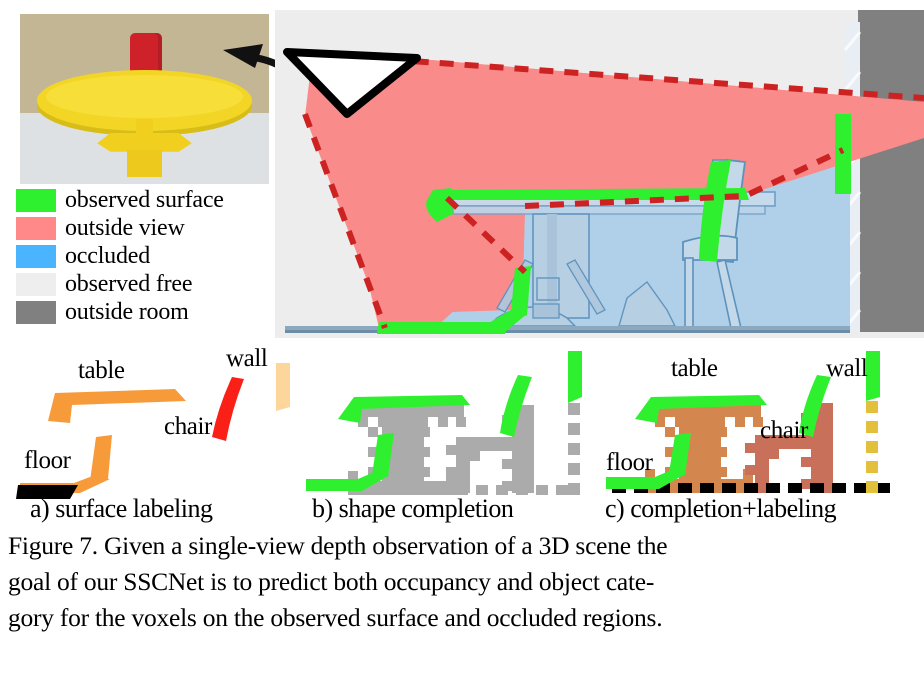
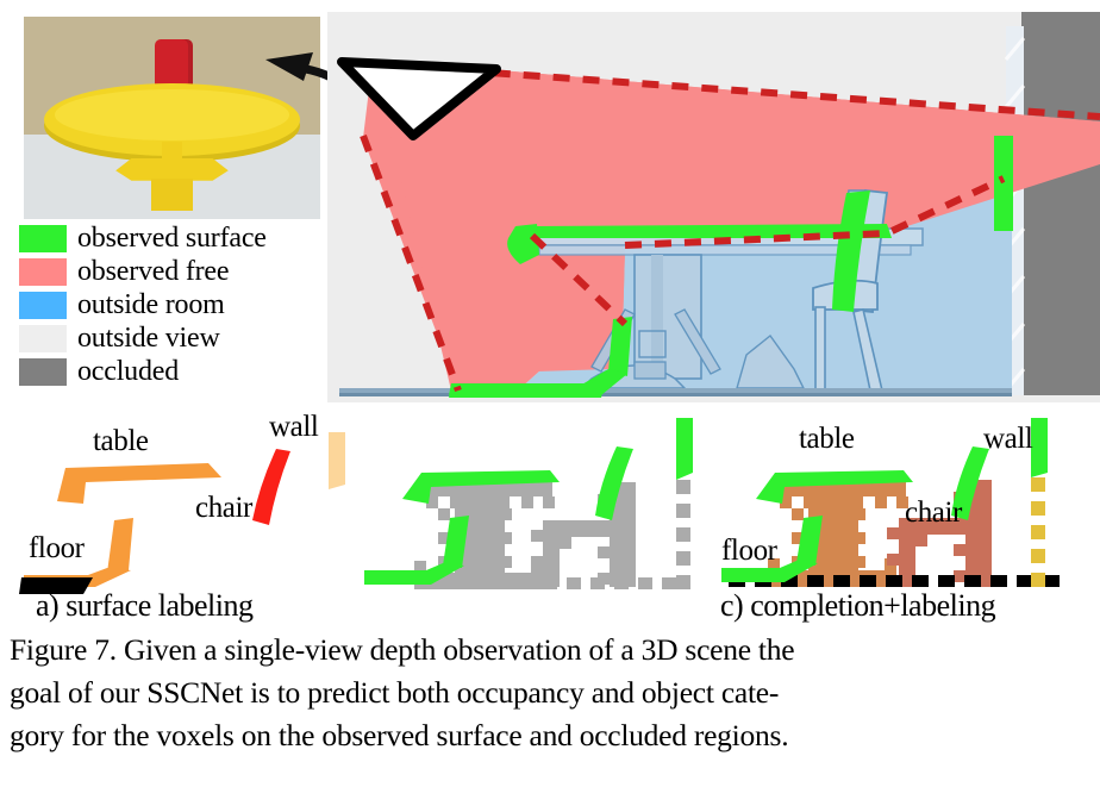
  observed surface
- outside view
+ observed free
- occluded
+ outside room
- observed free
+ outside view
- outside room
+ occluded
  table
  wall
  chair
  floor
  table
  wall
  chair
  floor
  a) surface labeling
- b) shape completion
  c) completion+labeling
  Figure 7. Given a single-view depth observation of a 3D scene the
  goal of our SSCNet is to predict both occupancy and object cate-
  gory for the voxels on the observed surface and occluded regions.
